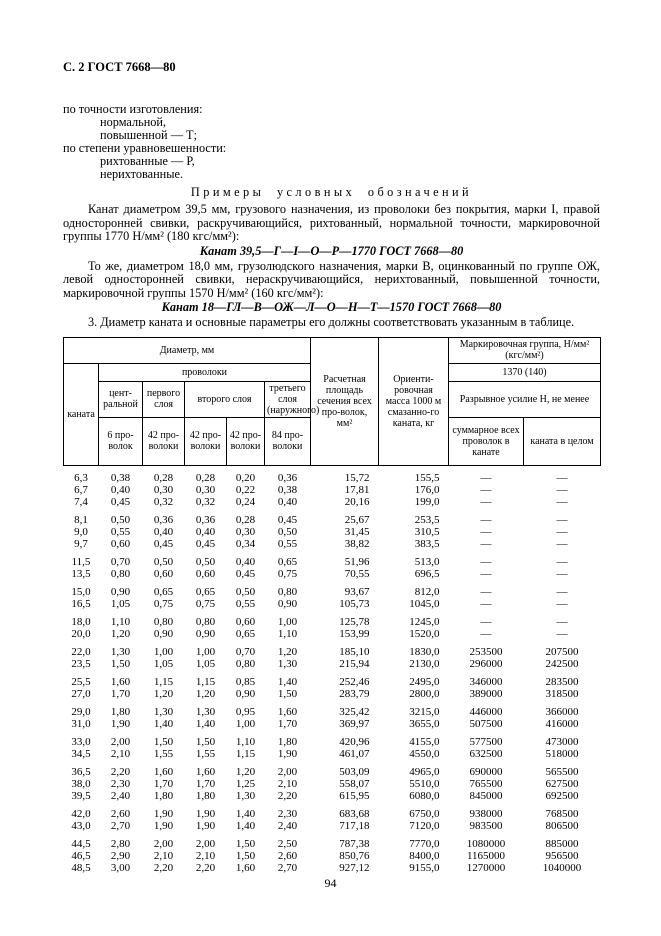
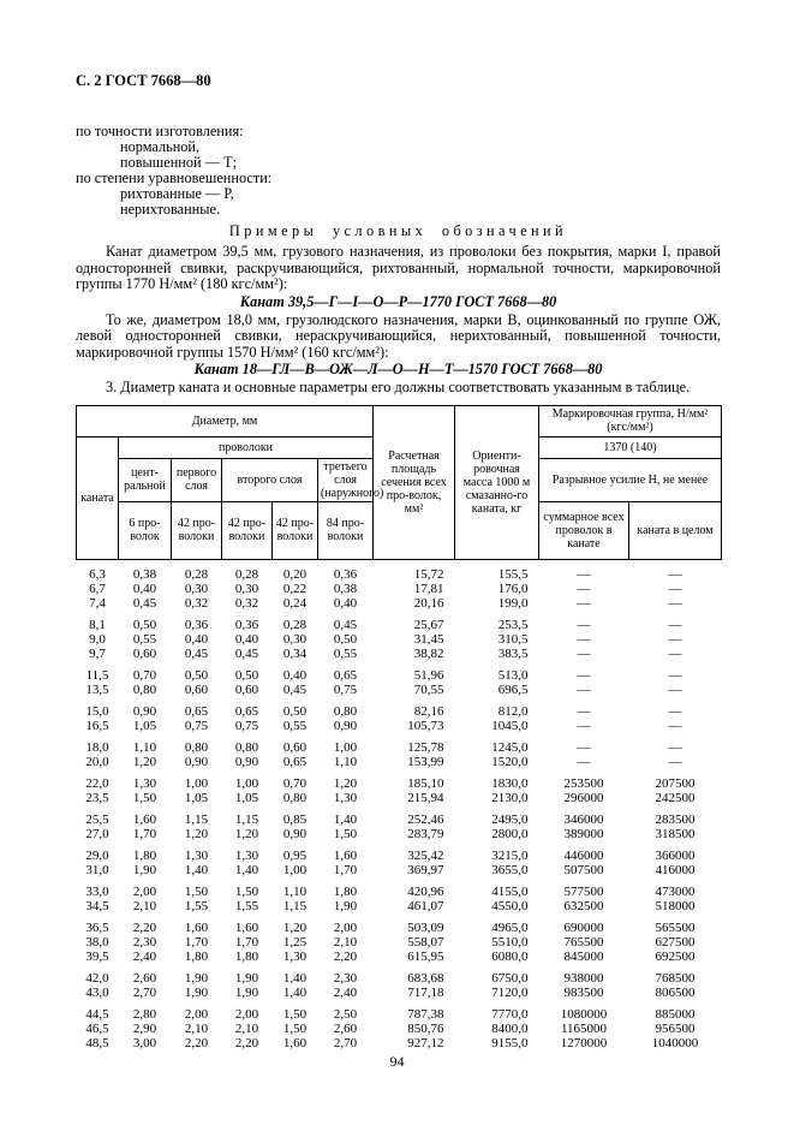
  С. 2 ГОСТ 7668—80
  по точности изготовления:
  нормальной,
  повышенной — Т;
  по степени уравновешенности:
  рихтованные — Р,
  нерихтованные.
  Примеры условных обозначений
  Канат диаметром 39,5 мм, грузового назначения, из проволоки без покрытия, марки I, правой односторонней свивки, раскручивающийся, рихтованный, нормальной точности, маркировочной группы 1770 Н/мм² (180 кгс/мм²):
  Канат 39,5—Г—I—О—Р—1770 ГОСТ 7668—80
  То же, диаметром 18,0 мм, грузолюдского назначения, марки В, оцинкованный по группе ОЖ, левой односторонней свивки, нераскручивающийся, нерихтованный, повышенной точности, маркировочной группы 1570 Н/мм² (160 кгс/мм²):
  Канат 18—ГЛ—В—ОЖ—Л—О—Н—Т—1570 ГОСТ 7668—80
  3. Диаметр каната и основные параметры его должны соответствовать указанным в таблице.
  Диаметр, мм	Расчетная площадь сечения всех про-волок, мм²	Ориенти-ровочная масса 1000 м смазанно-го каната, кг	Маркировочная группа, Н/мм² (кгс/мм²)
  каната	проволоки	1370 (140)
  цент-ральной	первого слоя	второго слоя	третьего слоя (наружного)	Разрывное усилие Н, не менее
  6 про-волок	42 про-волоки	42 про-волоки	42 про-волоки	84 про-волоки	суммарное всех проволок в канате	каната в целом
  6,3	0,38	0,28	0,28	0,20	0,36	15,72	155,5	—	—
  6,7	0,40	0,30	0,30	0,22	0,38	17,81	176,0	—	—
  7,4	0,45	0,32	0,32	0,24	0,40	20,16	199,0	—	—
  8,1	0,50	0,36	0,36	0,28	0,45	25,67	253,5	—	—
  9,0	0,55	0,40	0,40	0,30	0,50	31,45	310,5	—	—
  9,7	0,60	0,45	0,45	0,34	0,55	38,82	383,5	—	—
  11,5	0,70	0,50	0,50	0,40	0,65	51,96	513,0	—	—
  13,5	0,80	0,60	0,60	0,45	0,75	70,55	696,5	—	—
- 15,0	0,90	0,65	0,65	0,50	0,80	93,67	812,0	—	—
+ 15,0	0,90	0,65	0,65	0,50	0,80	82,16	812,0	—	—
  16,5	1,05	0,75	0,75	0,55	0,90	105,73	1045,0	—	—
  18,0	1,10	0,80	0,80	0,60	1,00	125,78	1245,0	—	—
  20,0	1,20	0,90	0,90	0,65	1,10	153,99	1520,0	—	—
  22,0	1,30	1,00	1,00	0,70	1,20	185,10	1830,0	253500	207500
  23,5	1,50	1,05	1,05	0,80	1,30	215,94	2130,0	296000	242500
  25,5	1,60	1,15	1,15	0,85	1,40	252,46	2495,0	346000	283500
  27,0	1,70	1,20	1,20	0,90	1,50	283,79	2800,0	389000	318500
  29,0	1,80	1,30	1,30	0,95	1,60	325,42	3215,0	446000	366000
  31,0	1,90	1,40	1,40	1,00	1,70	369,97	3655,0	507500	416000
  33,0	2,00	1,50	1,50	1,10	1,80	420,96	4155,0	577500	473000
  34,5	2,10	1,55	1,55	1,15	1,90	461,07	4550,0	632500	518000
  36,5	2,20	1,60	1,60	1,20	2,00	503,09	4965,0	690000	565500
  38,0	2,30	1,70	1,70	1,25	2,10	558,07	5510,0	765500	627500
  39,5	2,40	1,80	1,80	1,30	2,20	615,95	6080,0	845000	692500
  42,0	2,60	1,90	1,90	1,40	2,30	683,68	6750,0	938000	768500
  43,0	2,70	1,90	1,90	1,40	2,40	717,18	7120,0	983500	806500
  44,5	2,80	2,00	2,00	1,50	2,50	787,38	7770,0	1080000	885000
  46,5	2,90	2,10	2,10	1,50	2,60	850,76	8400,0	1165000	956500
  48,5	3,00	2,20	2,20	1,60	2,70	927,12	9155,0	1270000	1040000
  94
